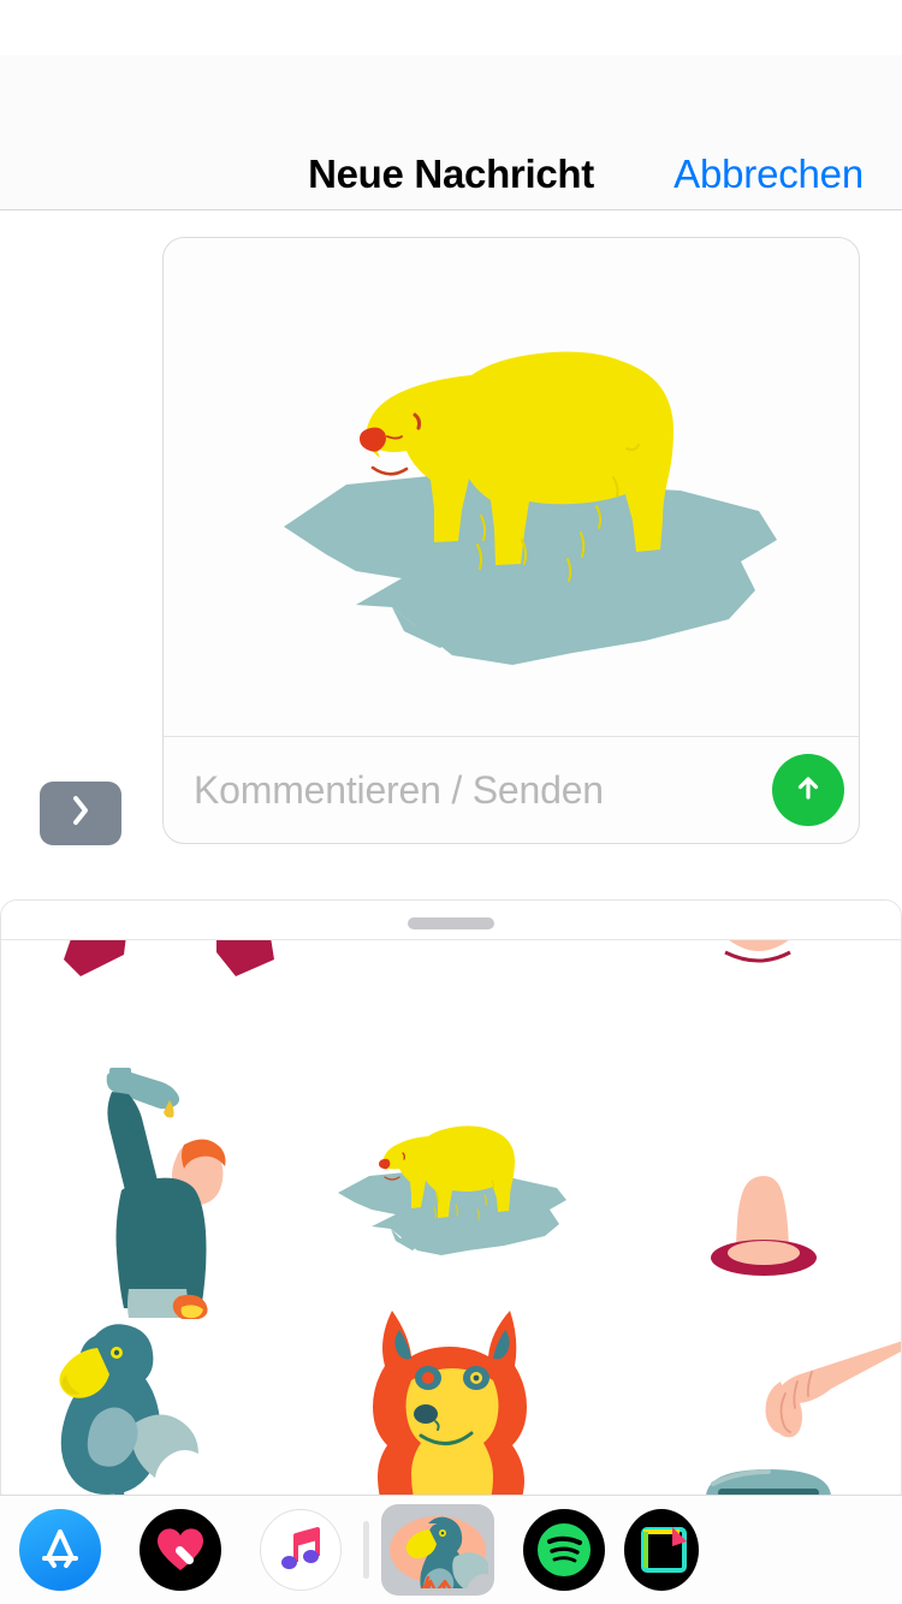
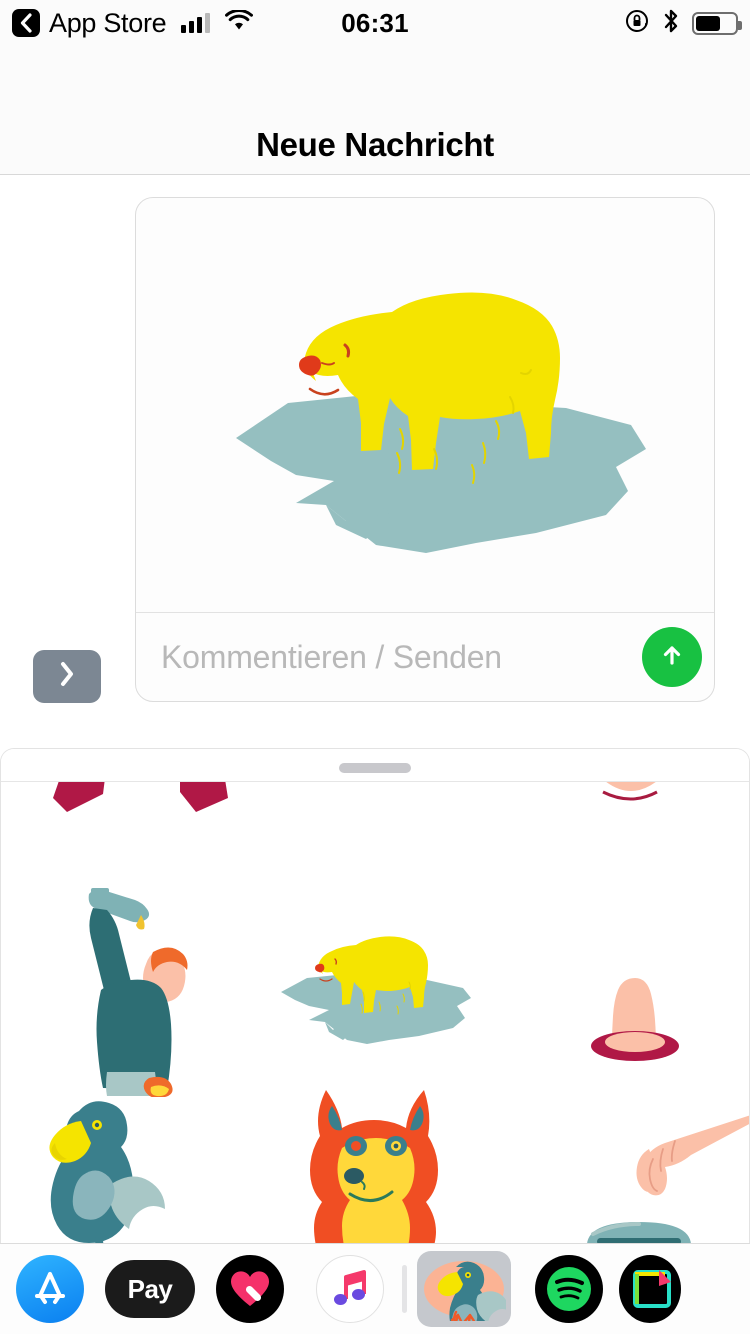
+ App Store
+ 06:31
  Neue Nachricht
- Abbrechen
  Kommentieren / Senden
+ Pay
